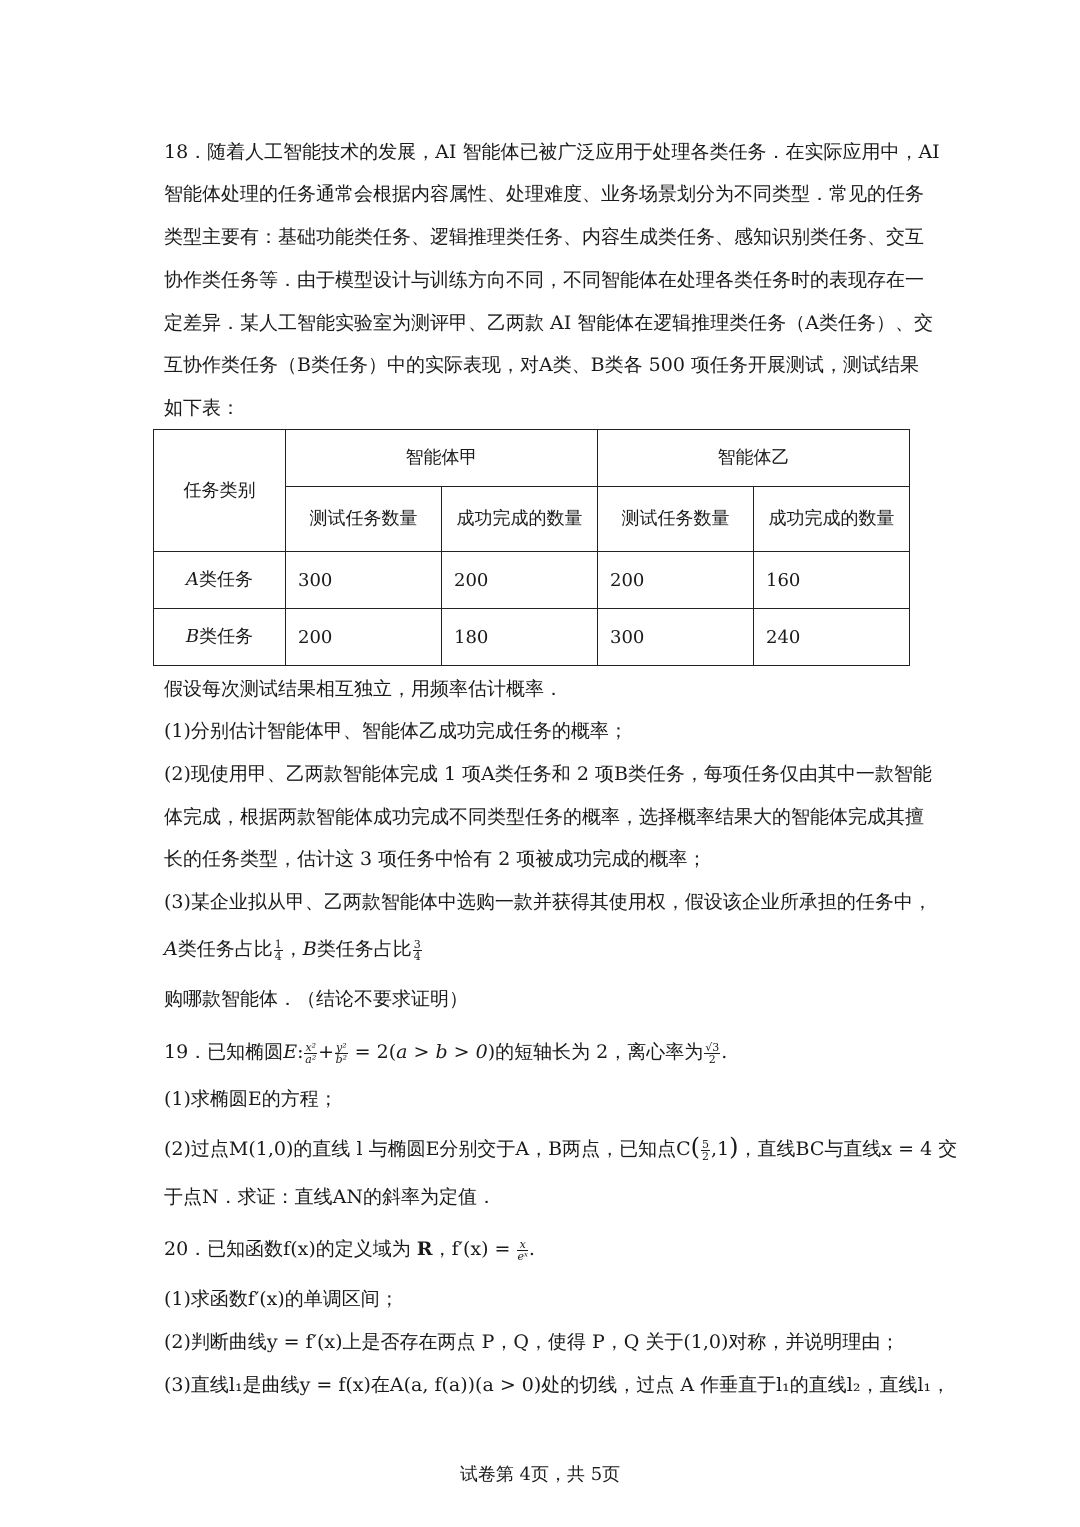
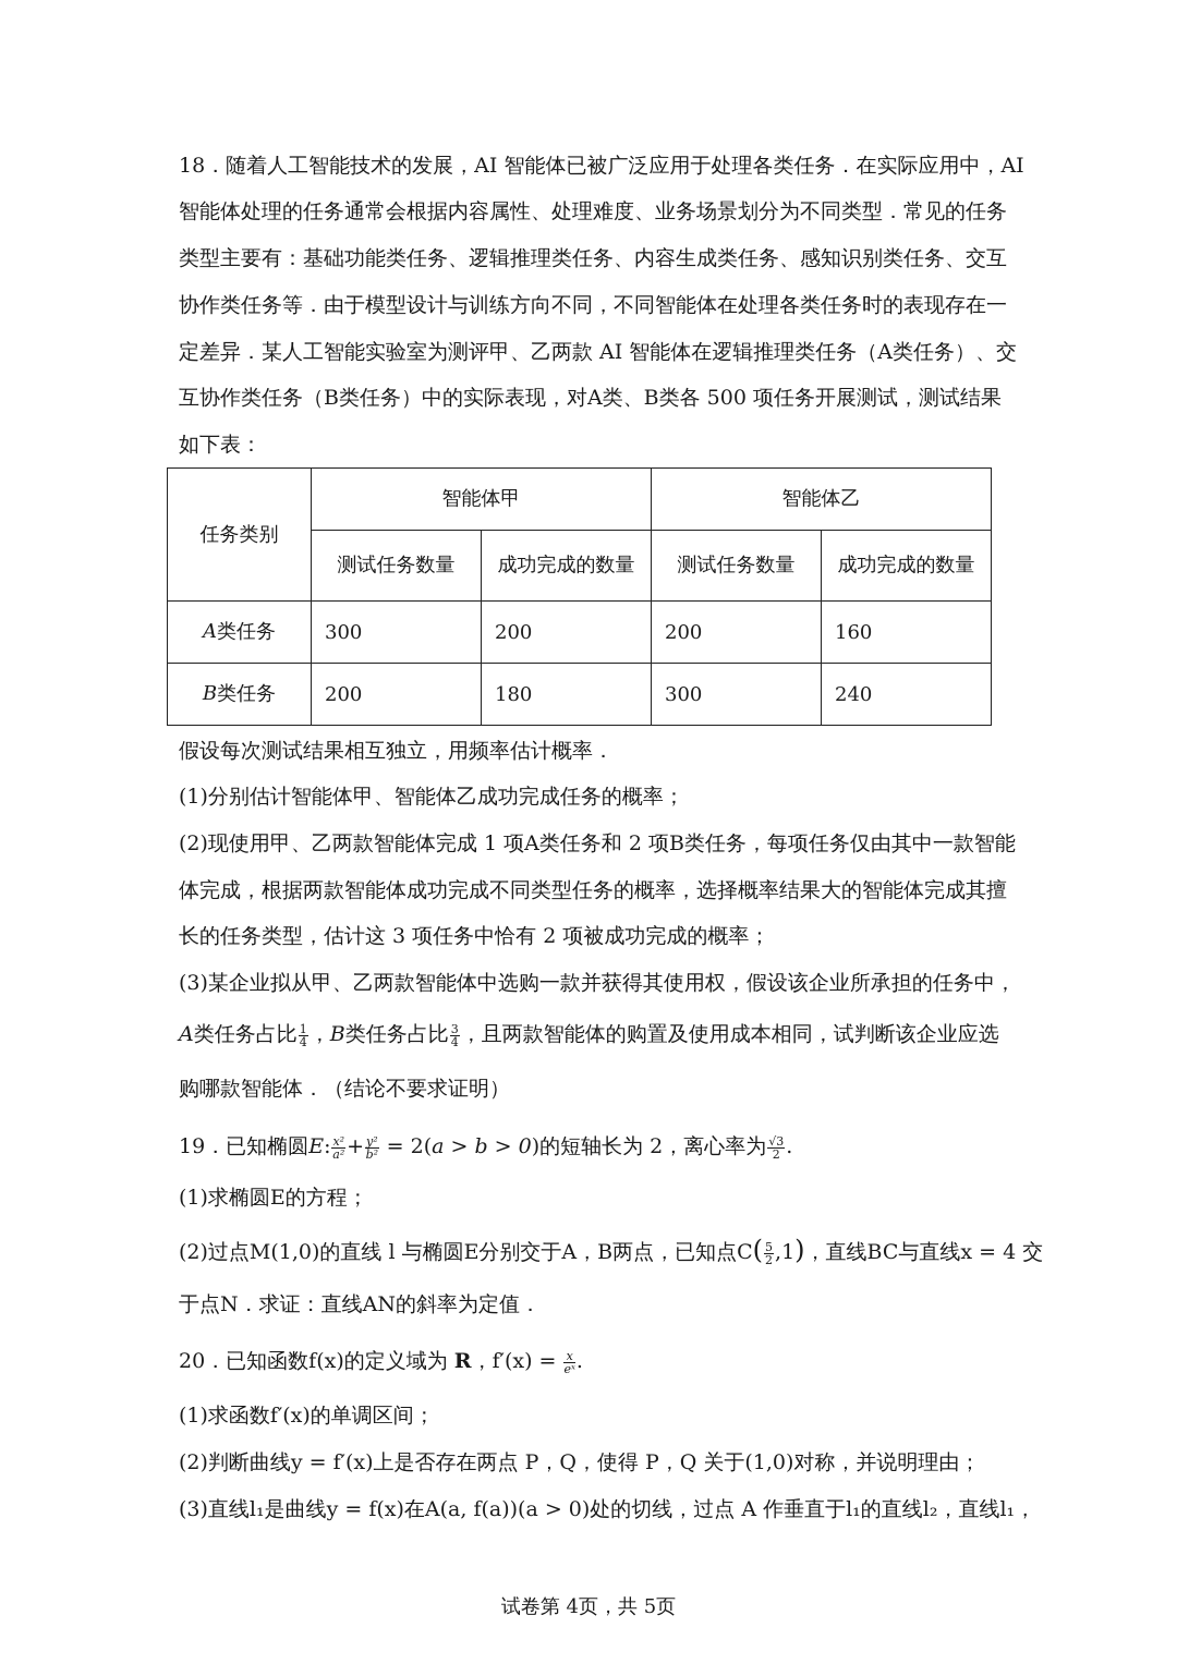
  18．随着人工智能技术的发展，AI 智能体已被广泛应用于处理各类任务．在实际应用中，AI
  智能体处理的任务通常会根据内容属性、处理难度、业务场景划分为不同类型．常见的任务
  类型主要有：基础功能类任务、逻辑推理类任务、内容生成类任务、感知识别类任务、交互
  协作类任务等．由于模型设计与训练方向不同，不同智能体在处理各类任务时的表现存在一
  定差异．某人工智能实验室为测评甲、乙两款 AI 智能体在逻辑推理类任务（A类任务）、交
  互协作类任务（B类任务）中的实际表现，对A类、B类各 500 项任务开展测试，测试结果
  如下表：
  任务类别	智能体甲	智能体乙
  测试任务数量	成功完成的数量	测试任务数量	成功完成的数量
  A类任务	300	200	200	160
  B类任务	200	180	300	240
  假设每次测试结果相互独立，用频率估计概率．
  (1)分别估计智能体甲、智能体乙成功完成任务的概率；
  (2)现使用甲、乙两款智能体完成 1 项A类任务和 2 项B类任务，每项任务仅由其中一款智能
  体完成，根据两款智能体成功完成不同类型任务的概率，选择概率结果大的智能体完成其擅
  长的任务类型，估计这 3 项任务中恰有 2 项被成功完成的概率；
  (3)某企业拟从甲、乙两款智能体中选购一款并获得其使用权，假设该企业所承担的任务中，
  A类任务占比
  1
  4
  ，B类任务占比
  3
  4
+ ，且两款智能体的购置及使用成本相同，试判断该企业应选
  购哪款智能体．（结论不要求证明）
  19．已知椭圆E:
  x²
  a²
  +
  y²
  b²
  = 2(a > b > 0)的短轴长为 2，离心率为
  √3
  2
  .
  (1)求椭圆E的方程；
  (2)过点M(1,0)的直线 l 与椭圆E分别交于A，B两点，已知点C(
  5
  2
  ,1)，直线BC与直线x = 4 交
  于点N．求证：直线AN的斜率为定值．
  20．已知函数f(x)的定义域为 R，f′(x) =
  x
  eˣ
  .
  (1)求函数f′(x)的单调区间；
  (2)判断曲线y = f′(x)上是否存在两点 P，Q，使得 P，Q 关于(1,0)对称，并说明理由；
  (3)直线l₁是曲线y = f(x)在A(a, f(a))(a > 0)处的切线，过点 A 作垂直于l₁的直线l₂，直线l₁，
  试卷第 4页，共 5页
